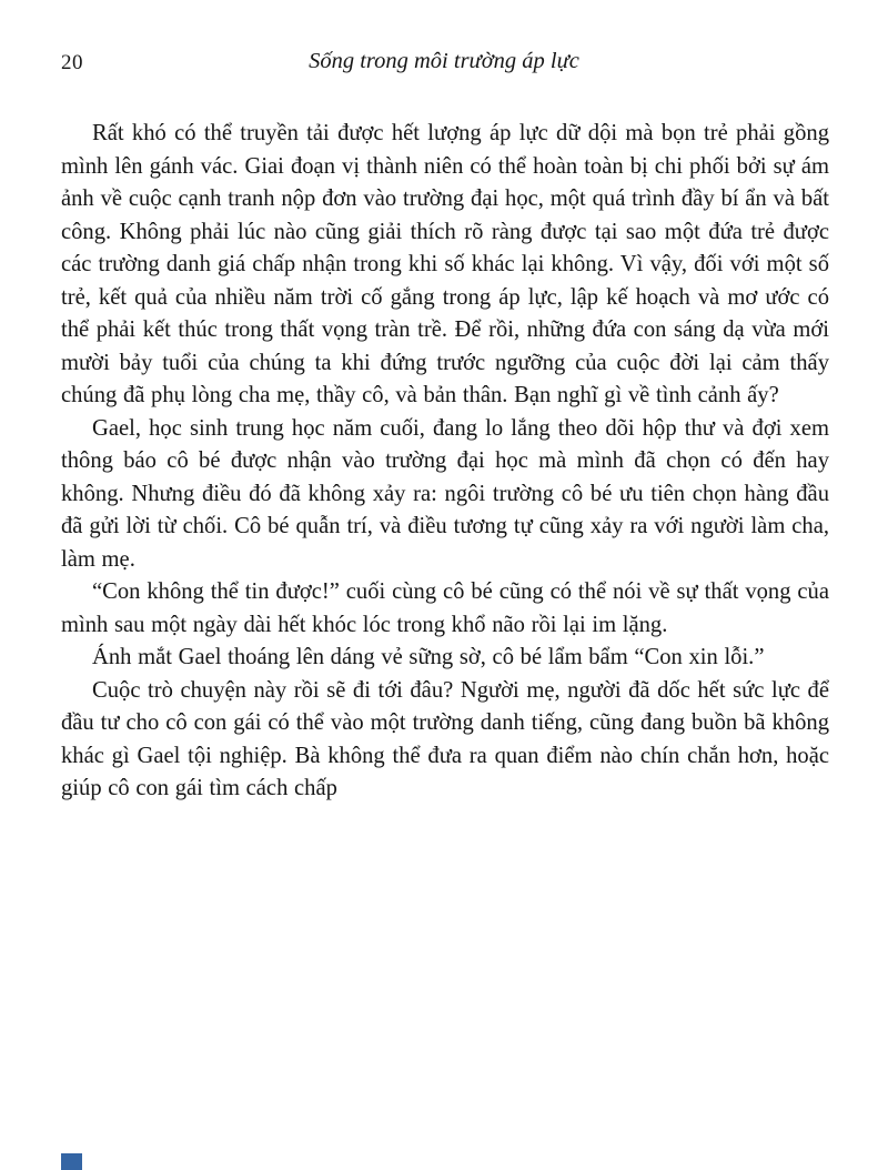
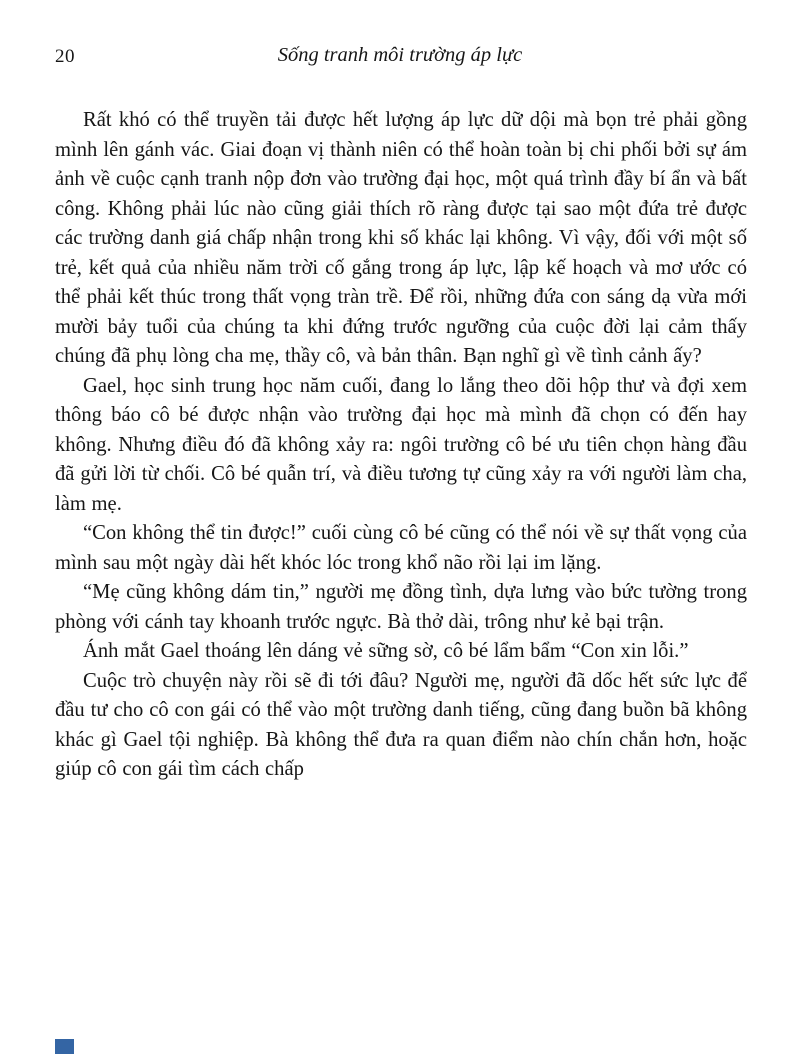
  20
- Sống trong môi trường áp lực
+ Sống tranh môi trường áp lực
  Rất khó có thể truyền tải được hết lượng áp lực dữ dội mà bọn trẻ phải gồng mình lên gánh vác. Giai đoạn vị thành niên có thể hoàn toàn bị chi phối bởi sự ám ảnh về cuộc cạnh tranh nộp đơn vào trường đại học, một quá trình đầy bí ẩn và bất công. Không phải lúc nào cũng giải thích rõ ràng được tại sao một đứa trẻ được các trường danh giá chấp nhận trong khi số khác lại không. Vì vậy, đối với một số trẻ, kết quả của nhiều năm trời cố gắng trong áp lực, lập kế hoạch và mơ ước có thể phải kết thúc trong thất vọng tràn trề. Để rồi, những đứa con sáng dạ vừa mới mười bảy tuổi của chúng ta khi đứng trước ngưỡng của cuộc đời lại cảm thấy chúng đã phụ lòng cha mẹ, thầy cô, và bản thân. Bạn nghĩ gì về tình cảnh ấy?
  Gael, học sinh trung học năm cuối, đang lo lắng theo dõi hộp thư và đợi xem thông báo cô bé được nhận vào trường đại học mà mình đã chọn có đến hay không. Nhưng điều đó đã không xảy ra: ngôi trường cô bé ưu tiên chọn hàng đầu đã gửi lời từ chối. Cô bé quẫn trí, và điều tương tự cũng xảy ra với người làm cha, làm mẹ.
  “Con không thể tin được!” cuối cùng cô bé cũng có thể nói về sự thất vọng của mình sau một ngày dài hết khóc lóc trong khổ não rồi lại im lặng.
+ “Mẹ cũng không dám tin,” người mẹ đồng tình, dựa lưng vào bức tường trong phòng với cánh tay khoanh trước ngực. Bà thở dài, trông như kẻ bại trận.
  Ánh mắt Gael thoáng lên dáng vẻ sững sờ, cô bé lẩm bẩm “Con xin lỗi.”
  Cuộc trò chuyện này rồi sẽ đi tới đâu? Người mẹ, người đã dốc hết sức lực để đầu tư cho cô con gái có thể vào một trường danh tiếng, cũng đang buồn bã không khác gì Gael tội nghiệp. Bà không thể đưa ra quan điểm nào chín chắn hơn, hoặc giúp cô con gái tìm cách chấp
